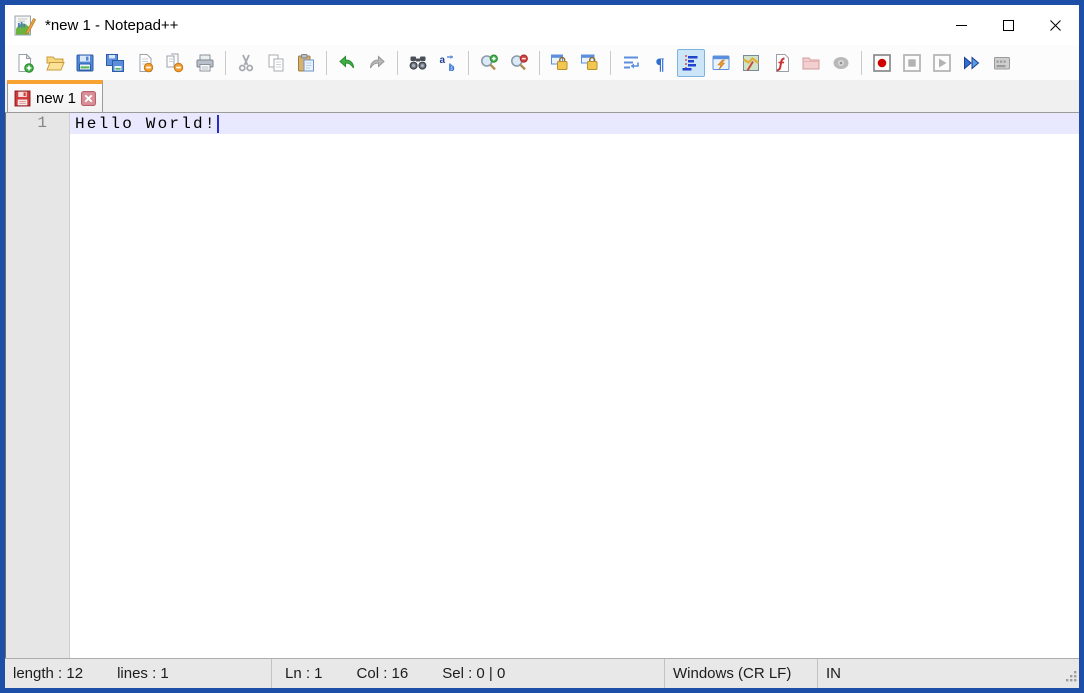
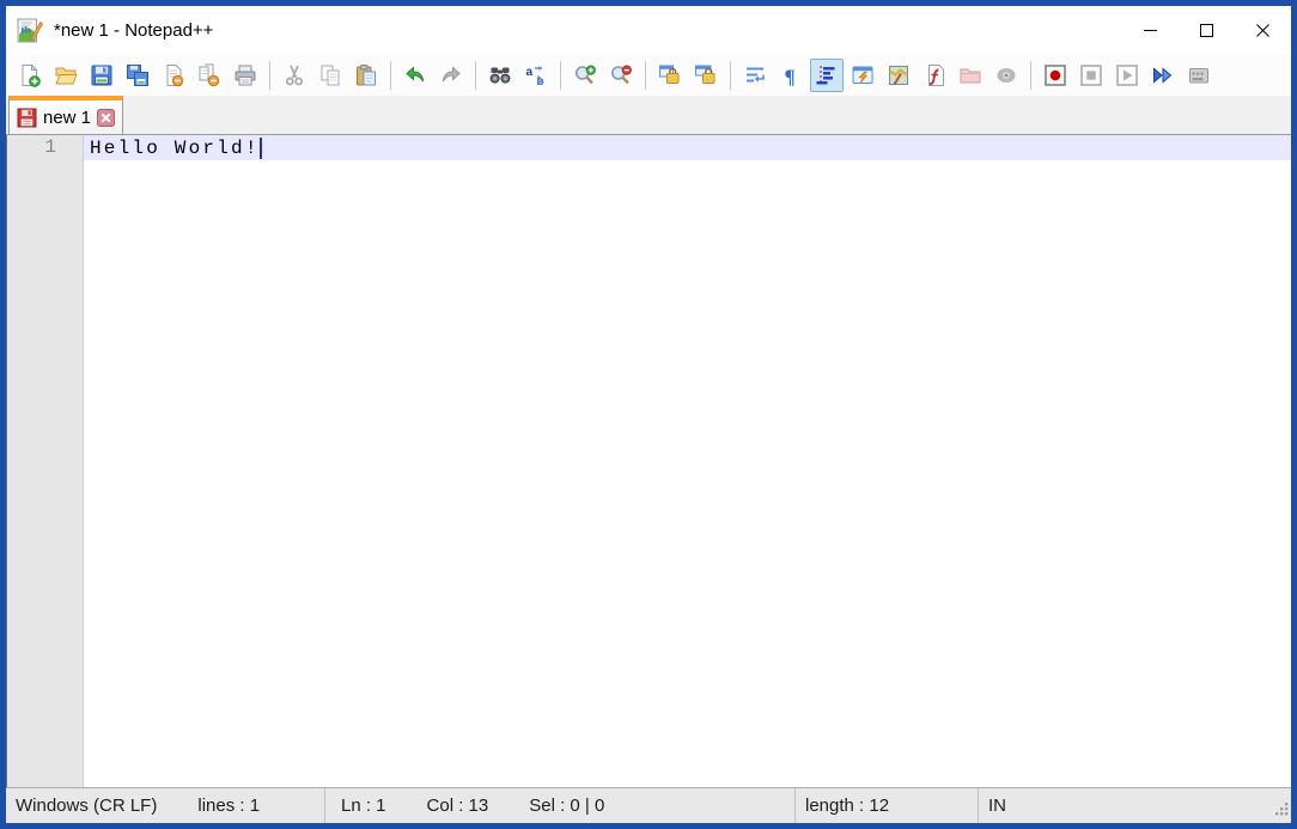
  *new 1 - Notepad++
  a
  ¶
  new 1
  1
  Hello World!
- length : 12
+ Windows (CR LF)
  lines : 1
  Ln : 1
- Col : 16
+ Col : 13
  Sel : 0 | 0
- Windows (CR LF)
+ length : 12
  IN
